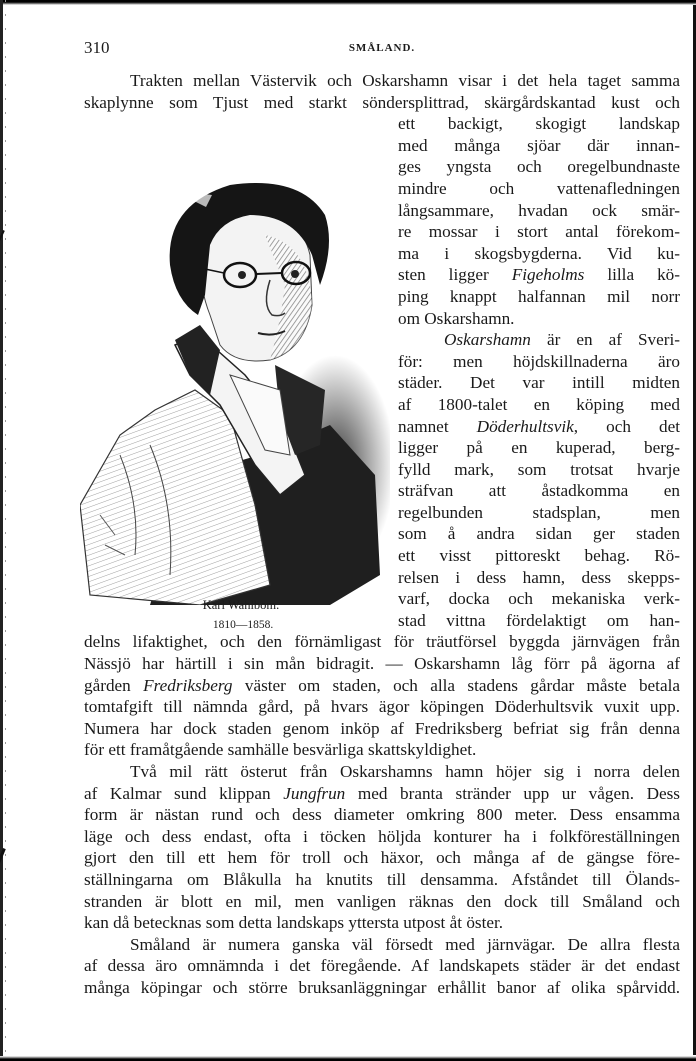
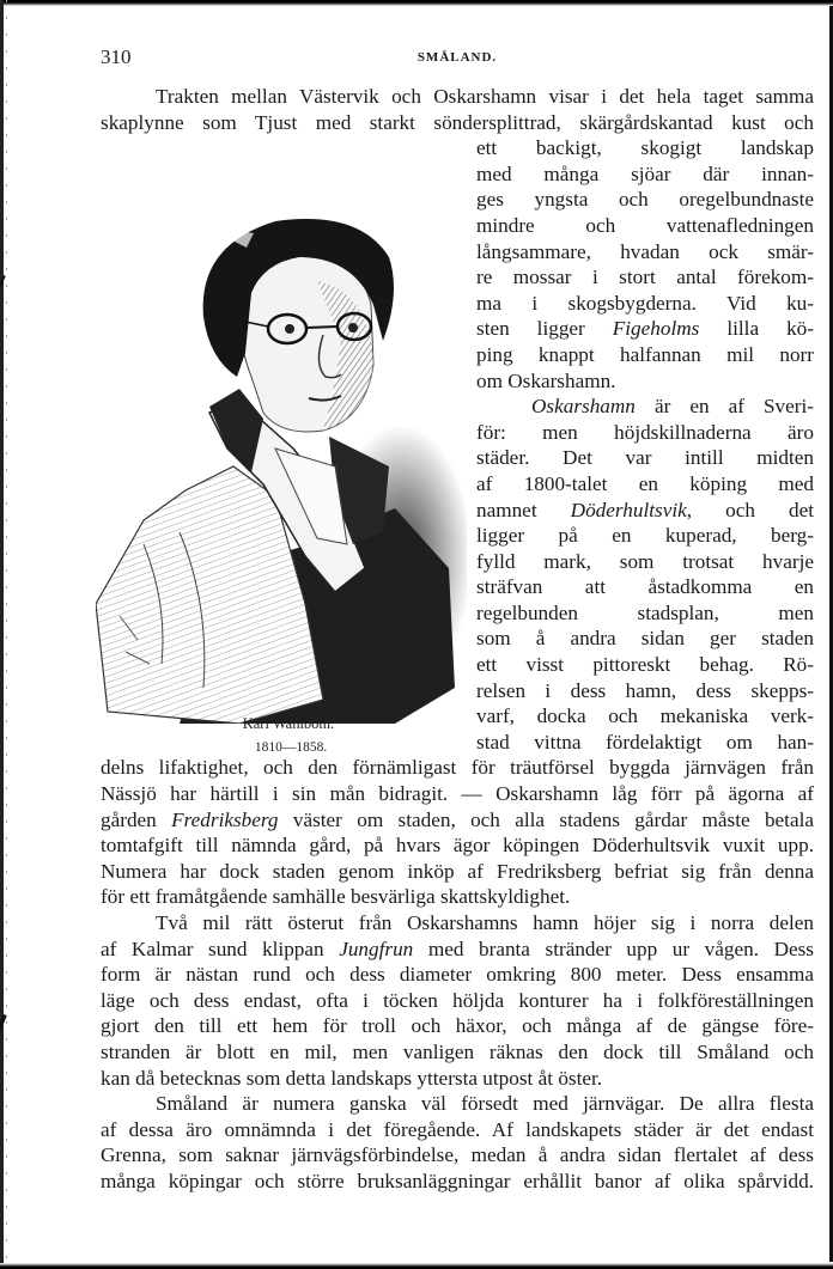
  310
  SMÅLAND.
  Trakten mellan Västervik och Oskarshamn visar i det hela taget samma
  skaplynne som Tjust med starkt söndersplittrad, skärgårdskantad kust och
  Karl Wahlbom.
  1810—1858.
  ett backigt, skogigt landskap
  med många sjöar där innan-
  ges yngsta och oregelbundnaste
  mindre och vattenafledningen
  långsammare, hvadan ock smär-
  re mossar i stort antal förekom-
  ma i skogsbygderna. Vid ku-
  sten ligger Figeholms lilla kö-
  ping knappt halfannan mil norr
  om Oskarshamn.
  Oskarshamn är en af Sveri-
  för: men höjdskillnaderna äro
  städer. Det var intill midten
  af 1800-talet en köping med
  namnet Döderhultsvik, och det
  ligger på en kuperad, berg-
  fylld mark, som trotsat hvarje
  sträfvan att åstadkomma en
  regelbunden stadsplan, men
  som å andra sidan ger staden
  ett visst pittoreskt behag. Rö-
  relsen i dess hamn, dess skepps-
  varf, docka och mekaniska verk-
  stad vittna fördelaktigt om han-
  delns lifaktighet, och den förnämligast för träutförsel byggda järnvägen från
  Nässjö har härtill i sin mån bidragit. — Oskarshamn låg förr på ägorna af
  gården Fredriksberg väster om staden, och alla stadens gårdar måste betala
  tomtafgift till nämnda gård, på hvars ägor köpingen Döderhultsvik vuxit upp.
  Numera har dock staden genom inköp af Fredriksberg befriat sig från denna
  för ett framåtgående samhälle besvärliga skattskyldighet.
  Två mil rätt österut från Oskarshamns hamn höjer sig i norra delen
  af Kalmar sund klippan Jungfrun med branta stränder upp ur vågen. Dess
  form är nästan rund och dess diameter omkring 800 meter. Dess ensamma
  läge och dess endast, ofta i töcken höljda konturer ha i folkföreställningen
  gjort den till ett hem för troll och häxor, och många af de gängse före-
- ställningarna om Blåkulla ha knutits till densamma. Afståndet till Ölands-
  stranden är blott en mil, men vanligen räknas den dock till Småland och
  kan då betecknas som detta landskaps yttersta utpost åt öster.
  Småland är numera ganska väl försedt med järnvägar. De allra flesta
  af dessa äro omnämnda i det föregående. Af landskapets städer är det endast
+ Grenna, som saknar järnvägsförbindelse, medan å andra sidan flertalet af dess
  många köpingar och större bruksanläggningar erhållit banor af olika spårvidd.
